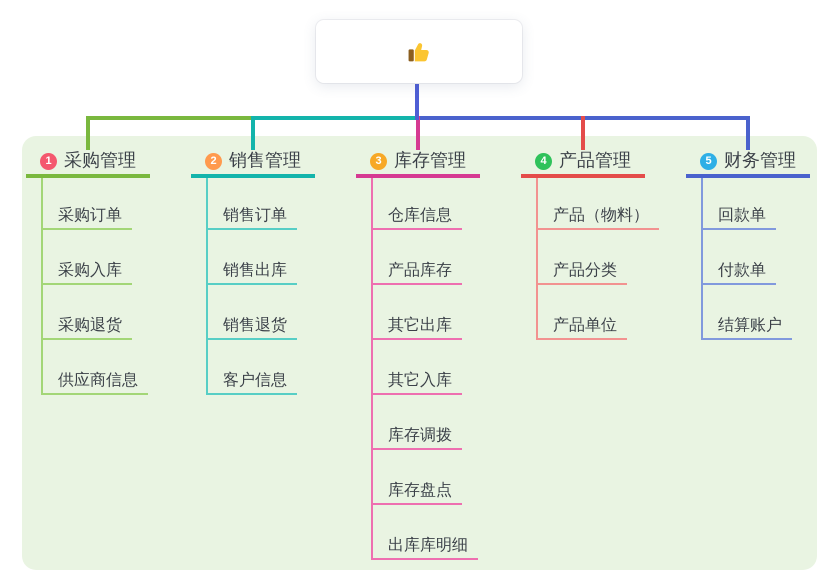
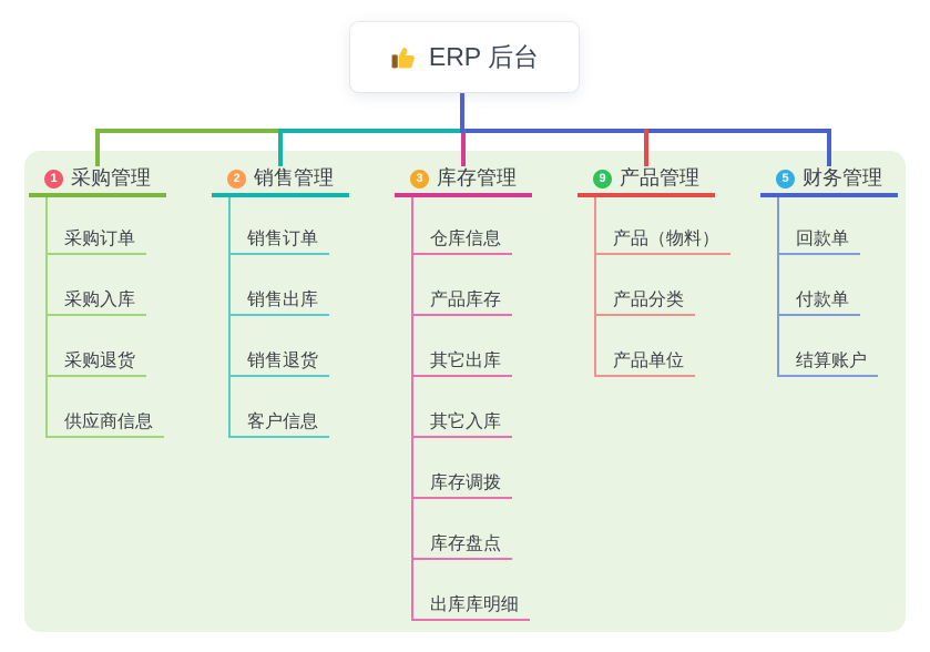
+ ERP 后台
  1
  采购管理
  采购订单
  采购入库
  采购退货
  供应商信息
  2
  销售管理
  销售订单
  销售出库
  销售退货
  客户信息
  3
  库存管理
  仓库信息
  产品库存
  其它出库
  其它入库
  库存调拨
  库存盘点
  出库库明细
- 4
+ 9
  产品管理
  产品（物料）
  产品分类
  产品单位
  5
  财务管理
  回款单
  付款单
  结算账户
